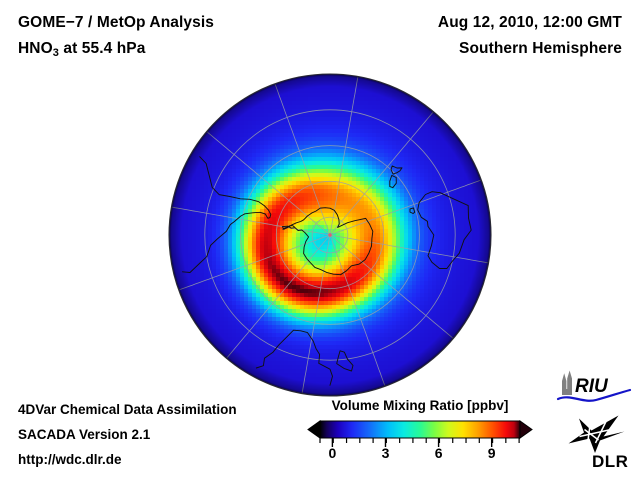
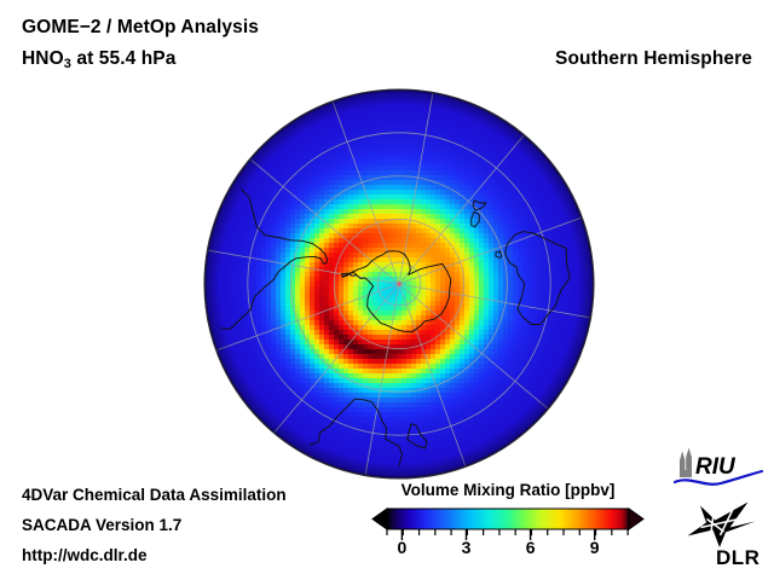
- GOME−7 / MetOp Analysis
+ GOME−2 / MetOp Analysis
  HNO3 at 55.4 hPa
- Aug 12, 2010, 12:00 GMT
  Southern Hemisphere
  4DVar Chemical Data Assimilation
- SACADA Version 2.1
+ SACADA Version 1.7
  http://wdc.dlr.de
  Volume Mixing Ratio [ppbv]
  0
  3
  6
  9
  RIU
  DLR
